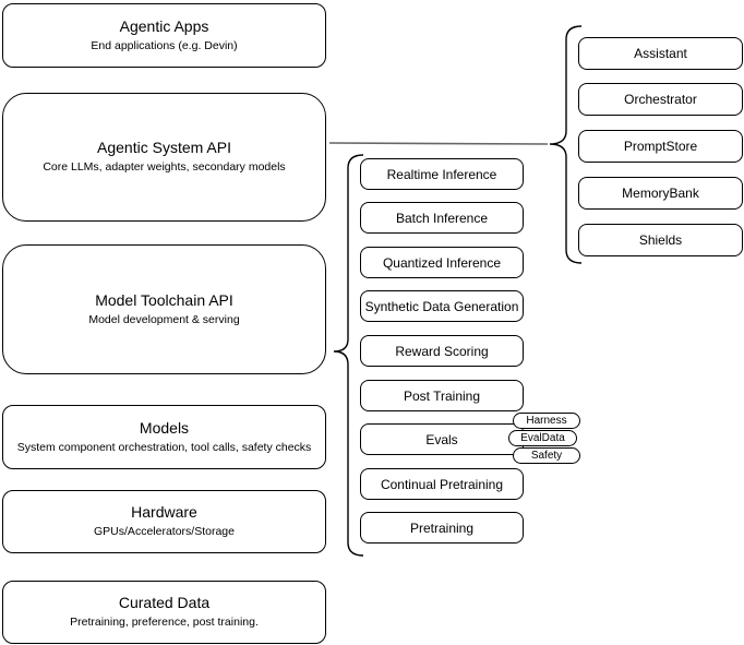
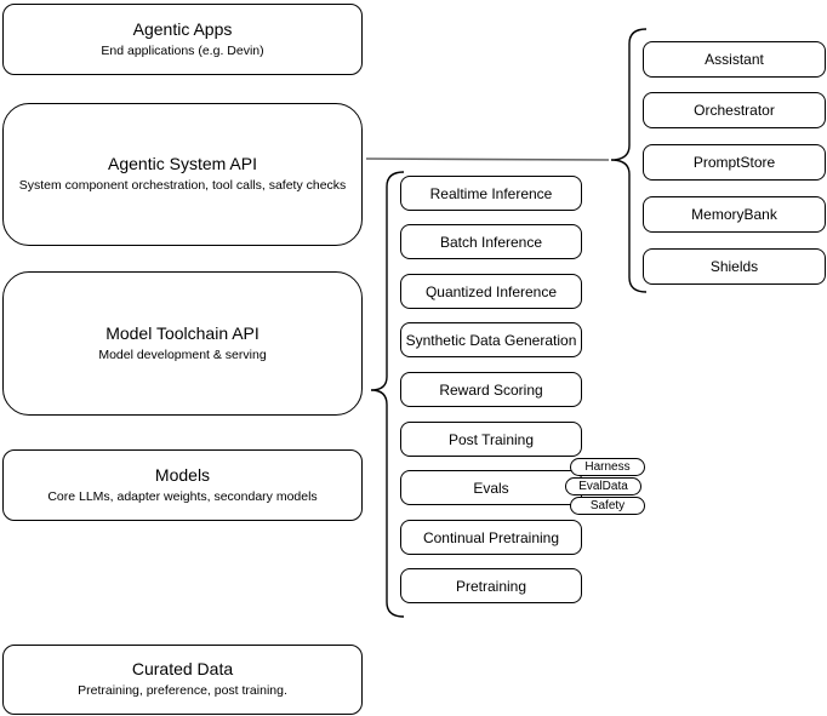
  Agentic Apps
  End applications (e.g. Devin)
  Agentic System API
- Core LLMs, adapter weights, secondary models
+ System component orchestration, tool calls, safety checks
  Model Toolchain API
  Model development & serving
  Models
- System component orchestration, tool calls, safety checks
+ Core LLMs, adapter weights, secondary models
- Hardware
- GPUs/Accelerators/Storage
  Curated Data
  Pretraining, preference, post training.
  Realtime Inference
  Batch Inference
  Quantized Inference
  Synthetic Data Generation
  Reward Scoring
  Post Training
  Evals
  Continual Pretraining
  Pretraining
  Harness
  EvalData
  Safety
  Assistant
  Orchestrator
  PromptStore
  MemoryBank
  Shields
